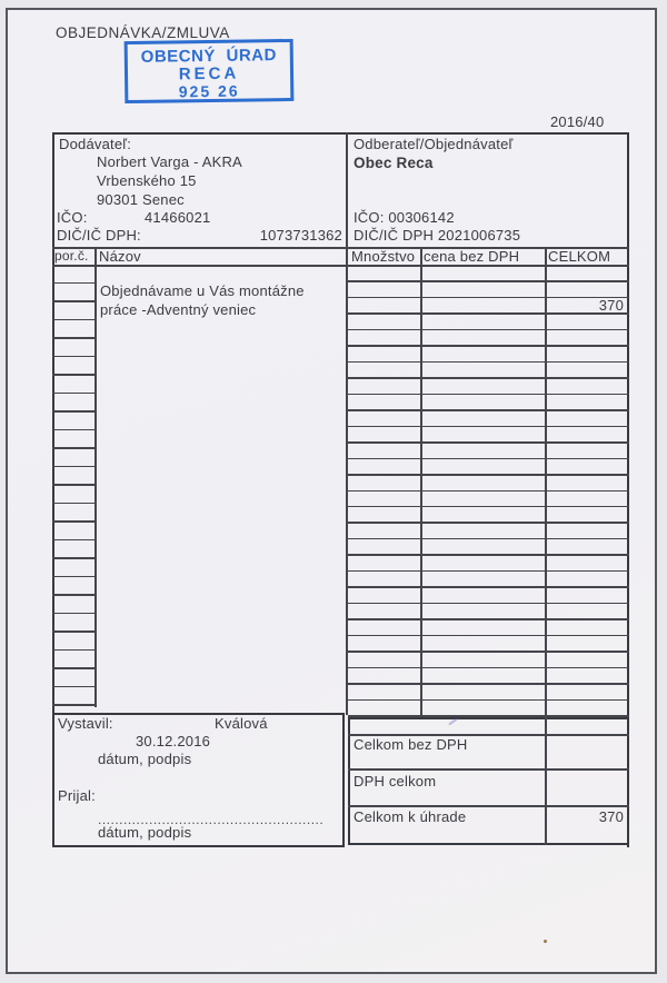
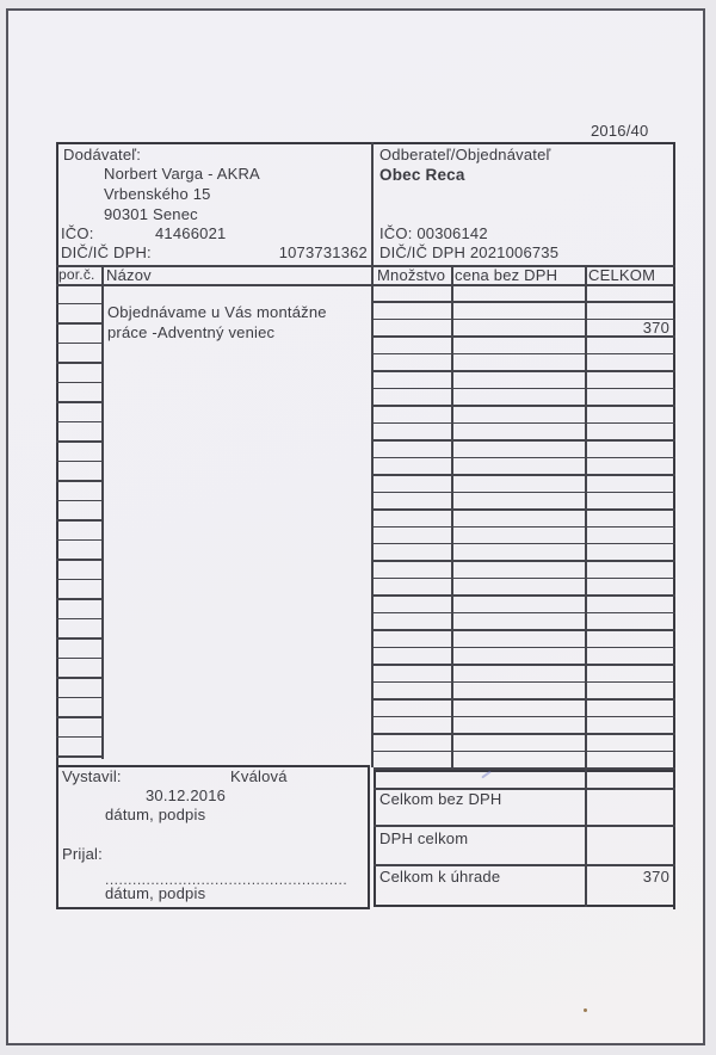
- OBJEDNÁVKA/ZMLUVA
- OBECNÝ ÚRAD
- RECA
- 925 26
  2016/40
  Dodávateľ:
  Norbert Varga - AKRA
  Vrbenského 15
  90301 Senec
  IČO:
  41466021
  DIČ/IČ DPH:
  1073731362
  Odberateľ/Objednávateľ
  Obec Reca
  IČO: 00306142
  DIČ/IČ DPH 2021006735
  por.č.
  Názov
  Množstvo
  cena bez DPH
  CELKOM
  Objednávame u Vás montážne
  práce -Adventný veniec
  370
  Vystavil:
  Kválová
  30.12.2016
  dátum, podpis
  Prijal:
  .....................................................
  dátum, podpis
  Celkom bez DPH
  DPH celkom
  Celkom k úhrade
  370
